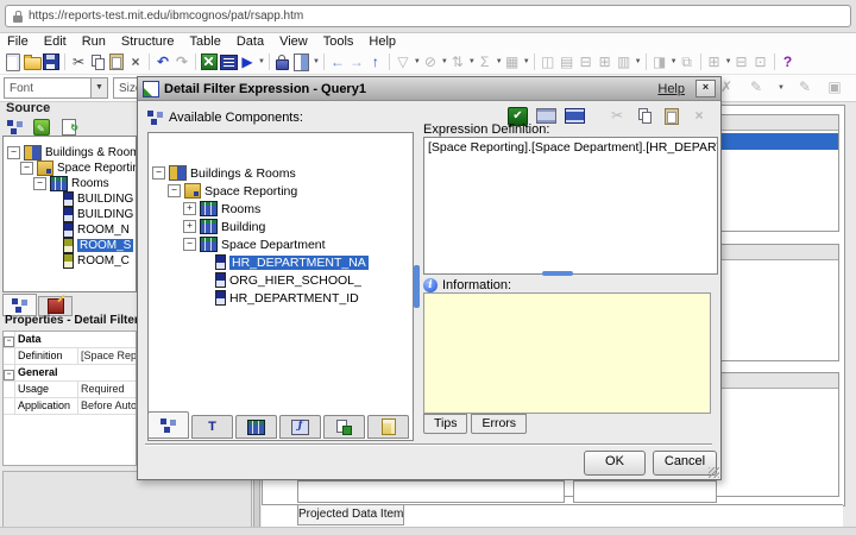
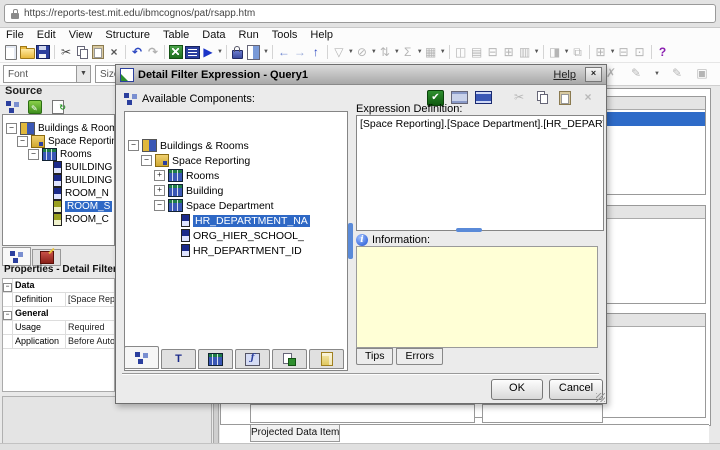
  https://reports-test.mit.edu/ibmcognos/pat/rsapp.htm
  File
  Edit
- Run
+ View
  Structure
  Table
  Data
- View
+ Run
  Tools
  Help
  ✂
  ×
  ↶
  ↷
  ▶
  ←
  →
  ↑
  ▽
  ⊘
  ⇅
  Σ
  ▦
  ◫
  ▤
  ⊟
  ⊞
  ▥
  ◨
  ⧉
  ⊞
  ⊟
  ⊡
  ?
  Font
  Siz
  ✗
  ✎
  ✎
  ▣
  Source
  −
  Buildings & Room
  −
  Space Reporti
  −
  Rooms
  BUILDING
  BUILDING
  ROOM_N
  ROOM_S
  ROOM_C
  Properties - Detail Filte
  Data
  Definition
  [Space Rep
  General
  Usage
  Required
  Application
  Before Auto
  Projected Data Item
  Detail Filter Expression - Query1
  Help
  ×
  Available Components:
  ✂
  ×
  −
  Buildings & Rooms
  −
  Space Reporting
  +
  Rooms
  +
  Building
  −
  Space Department
  HR_DEPARTMENT_NA
  ORG_HIER_SCHOOL_
  HR_DEPARTMENT_ID
  Expression Definition:
  [Space Reporting].[Space Department].[HR_DEPAR
  Information:
  Tips
  Errors
  T
  OK
  Cancel
